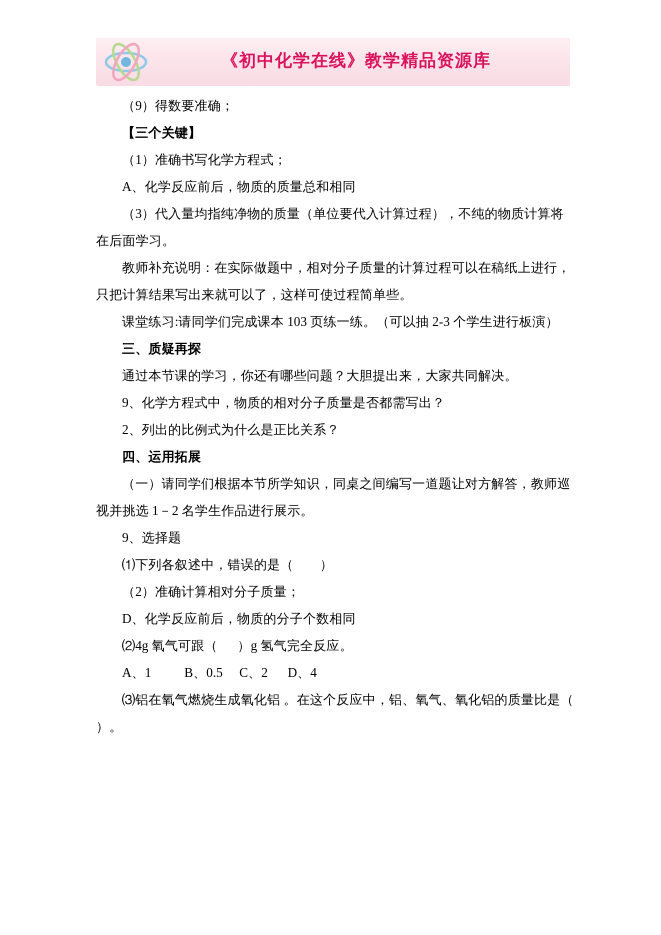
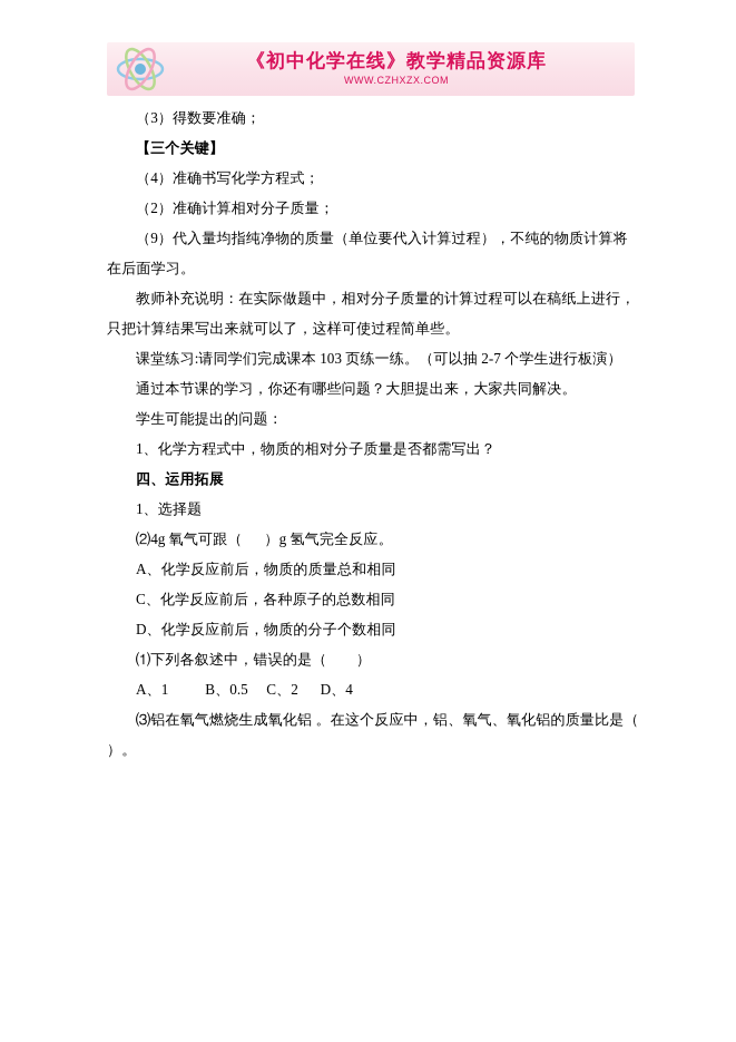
  《初中化学在线》教学精品资源库
+ WWW.CZHXZX.COM
- （9）得数要准确；
+ （3）得数要准确；
  【三个关键】
- （1）准确书写化学方程式；
+ （4）准确书写化学方程式；
- A、化学反应前后，物质的质量总和相同
+ （2）准确计算相对分子质量；
- （3）代入量均指纯净物的质量（单位要代入计算过程），不纯的物质计算将在后面学习。
+ （9）代入量均指纯净物的质量（单位要代入计算过程），不纯的物质计算将在后面学习。
  教师补充说明：在实际做题中，相对分子质量的计算过程可以在稿纸上进行，只把计算结果写出来就可以了，这样可使过程简单些。
- 课堂练习:请同学们完成课本 103 页练一练。（可以抽 2-3 个学生进行板演）
+ 课堂练习:请同学们完成课本 103 页练一练。（可以抽 2-7 个学生进行板演）
- 三、质疑再探
  通过本节课的学习，你还有哪些问题？大胆提出来，大家共同解决。
+ 学生可能提出的问题：
- 9、化学方程式中，物质的相对分子质量是否都需写出？
+ 1、化学方程式中，物质的相对分子质量是否都需写出？
- 2、列出的比例式为什么是正比关系？
  四、运用拓展
- （一）请同学们根据本节所学知识，同桌之间编写一道题让对方解答，教师巡视并挑选 1－2 名学生作品进行展示。
- 9、选择题
+ 1、选择题
- ⑴下列各叙述中，错误的是（ ）
+ ⑵4g 氧气可跟（ ）g 氢气完全反应。
- （2）准确计算相对分子质量；
+ A、化学反应前后，物质的质量总和相同
+ C、化学反应前后，各种原子的总数相同
  D、化学反应前后，物质的分子个数相同
- ⑵4g 氧气可跟（ ）g 氢气完全反应。
+ ⑴下列各叙述中，错误的是（ ）
  A、1 B、0.5 C、2 D、4
  ⑶铝在氧气燃烧生成氧化铝 。在这个反应中，铝、氧气、氧化铝的质量比是（ ）。
